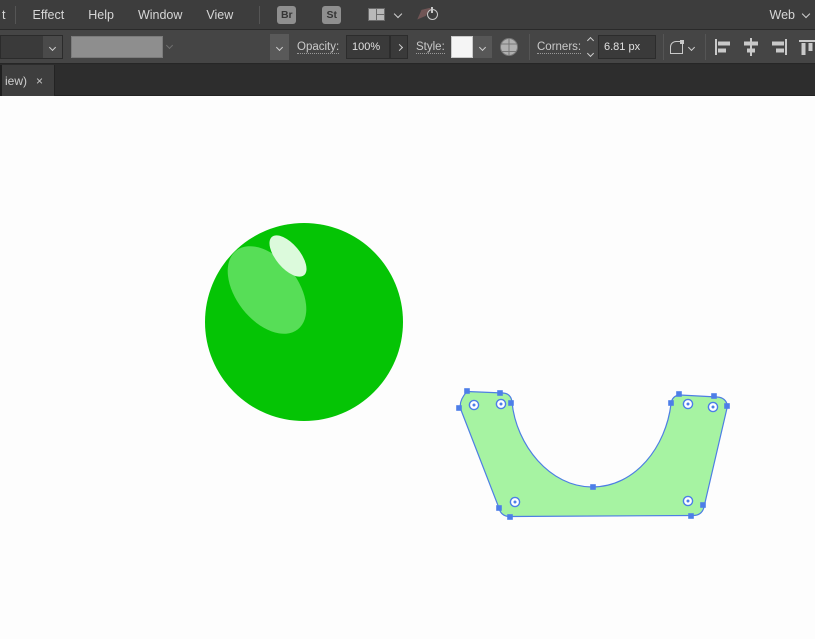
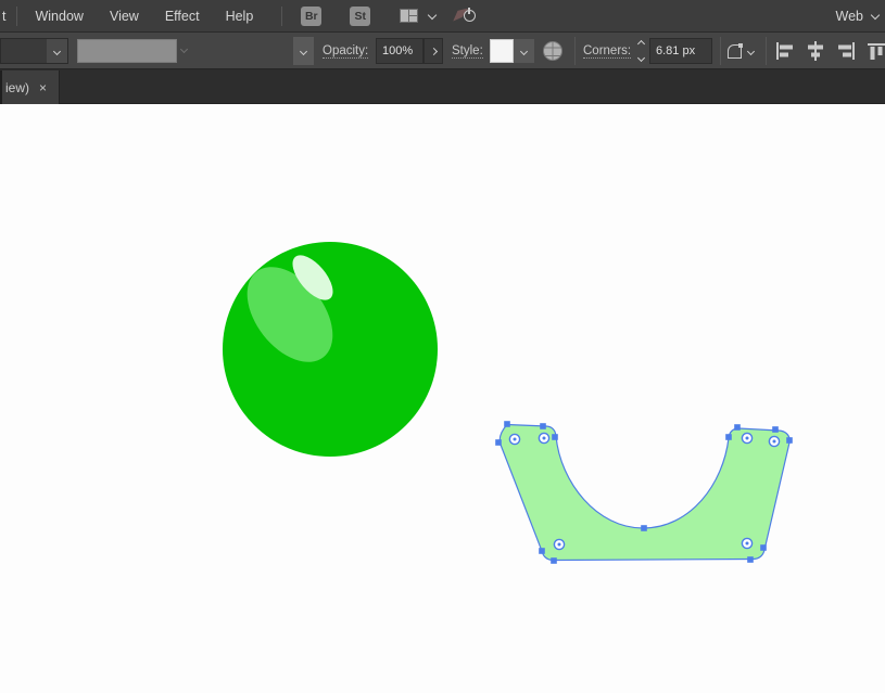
  t
- Effect
+ Window
- Help
+ View
- Window
+ Effect
- View
+ Help
  Br
  St
  Web
  Opacity:
  100%
  Style:
  Corners:
  6.81 px
  iew)
  ×
